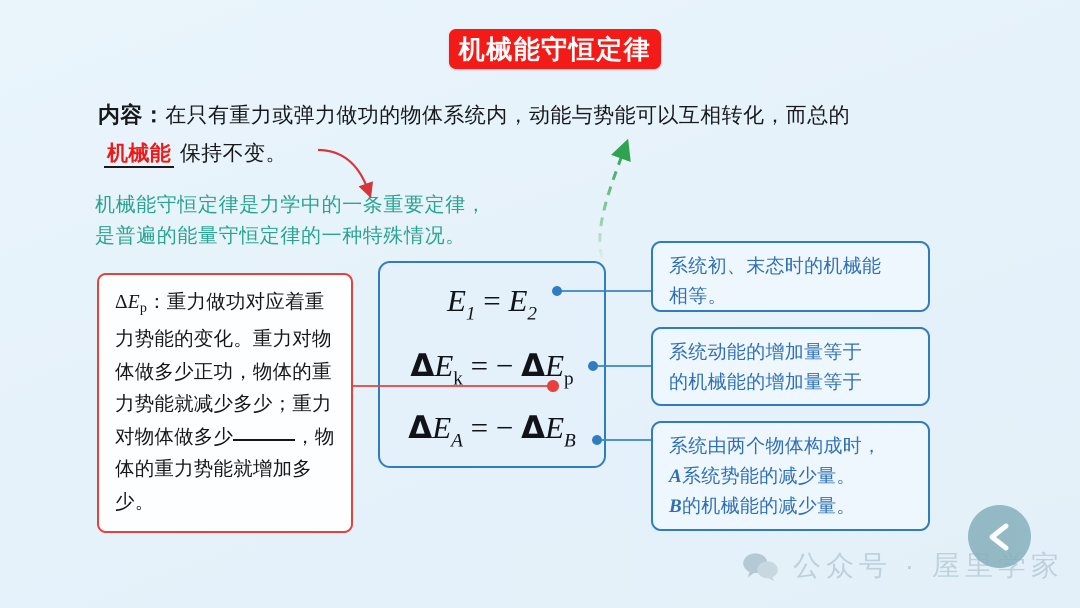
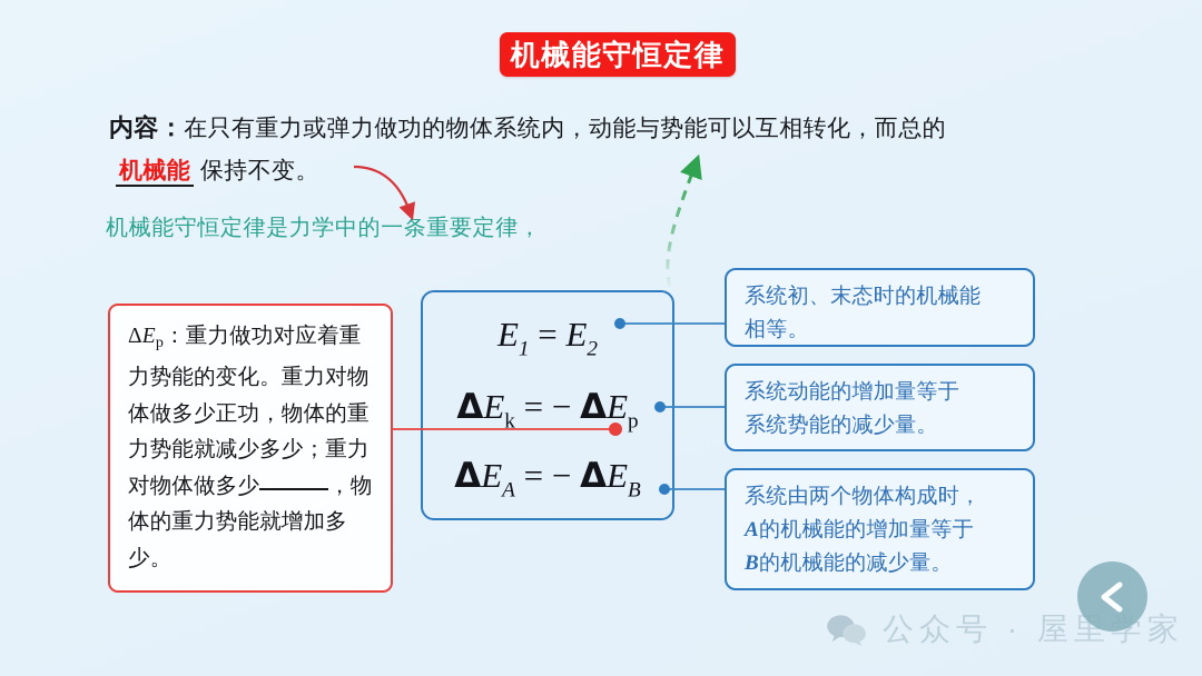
  机械能守恒定律
  内容：在只有重力或弹力做功的物体系统内，动能与势能可以互相转化，而总的
  机械能 保持不变。
  机械能守恒定律是力学中的一条重要定律，
- 是普遍的能量守恒定律的一种特殊情况。
  ΔEp：重力做功对应着重力势能的变化。重力对物体做多少正功，物体的重力势能就减少多少；重力对物体做多少 ，物体的重力势能就增加多少。
  E1 = E2
  ΔEk = − ΔEp
  ΔEA = − ΔEB
  系统初、末态时的机械能
  相等。
  系统动能的增加量等于
- 的机械能的增加量等于
+ 系统势能的减少量。
  系统由两个物体构成时，
- A系统势能的减少量。
+ A的机械能的增加量等于
  B的机械能的减少量。
  公众号 · 屋里学家
